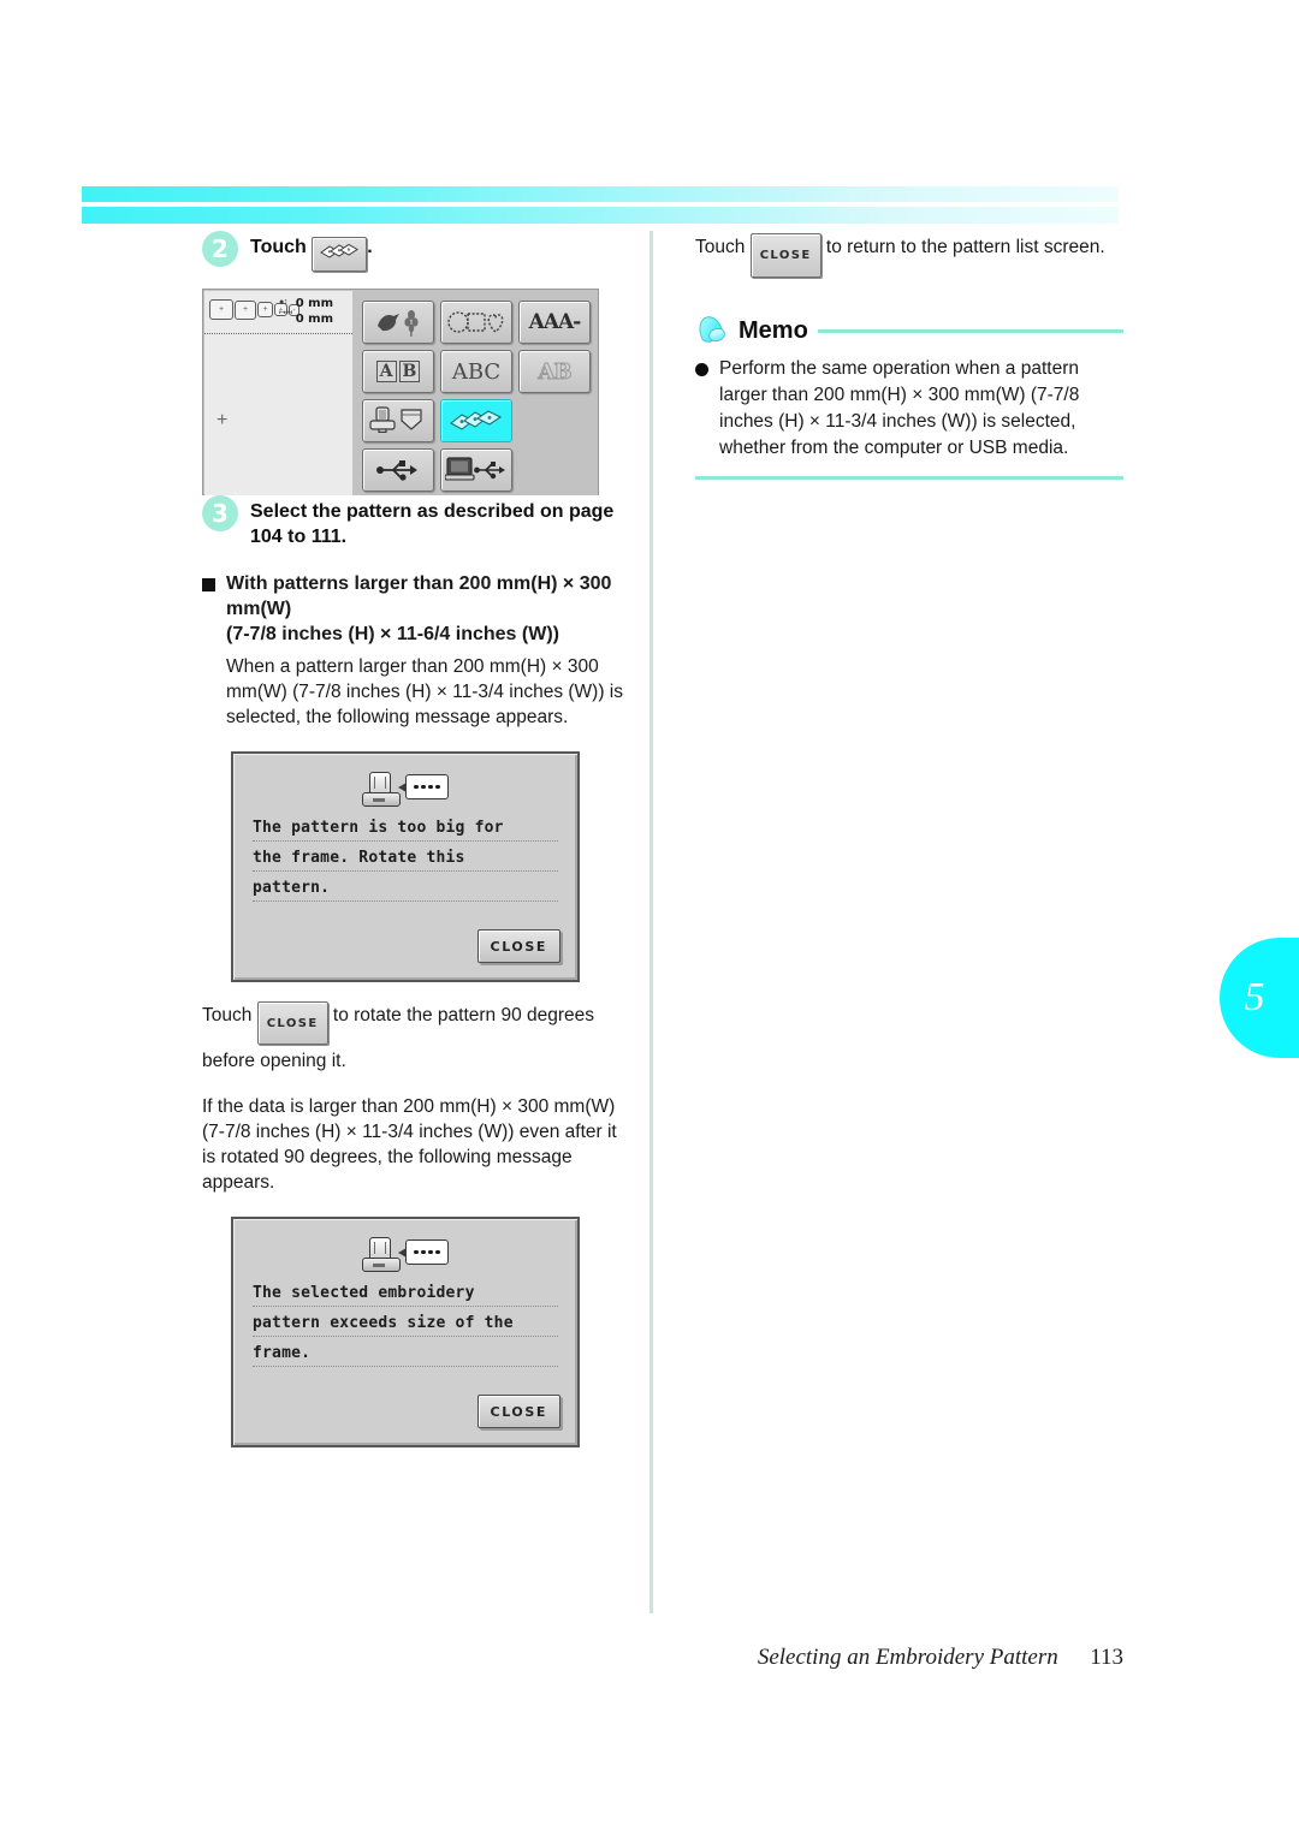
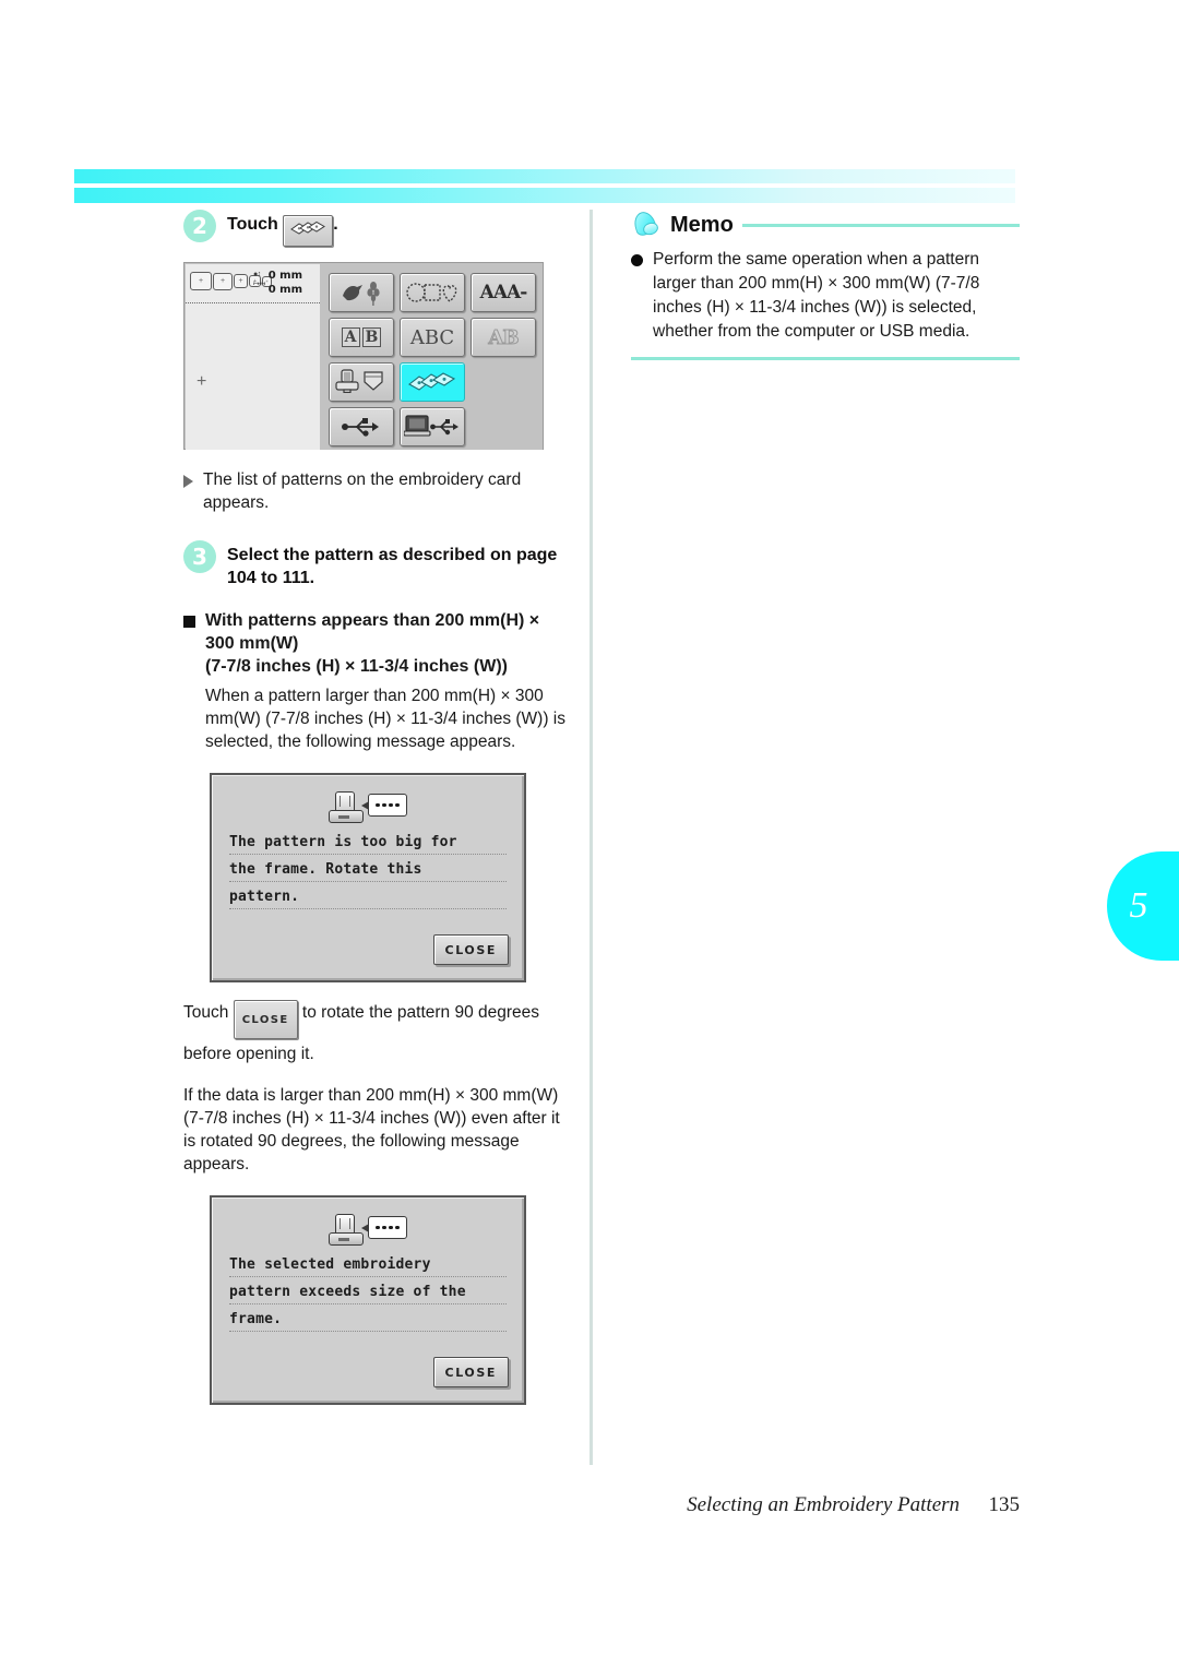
  5
  2
  Touch .
  0 mm
  0 mm
  +
  AAA-
  A
  B
  ABC
  AB
+ The list of patterns on the embroidery card appears.
  3
  Select the pattern as described on page 104 to 111.
- With patterns larger than 200 mm(H) × 300 mm(W)
+ With patterns appears than 200 mm(H) × 300 mm(W)
- (7-7/8 inches (H) × 11-6/4 inches (W))
+ (7-7/8 inches (H) × 11-3/4 inches (W))
  When a pattern larger than 200 mm(H) × 300 mm(W) (7-7/8 inches (H) × 11-3/4 inches (W)) is selected, the following message appears.
  The pattern is too big for
  the frame. Rotate this
  pattern.
  CLOSE
  Touch CLOSE to rotate the pattern 90 degrees before opening it.
  If the data is larger than 200 mm(H) × 300 mm(W) (7-7/8 inches (H) × 11-3/4 inches (W)) even after it is rotated 90 degrees, the following message appears.
  The selected embroidery
  pattern exceeds size of the
  frame.
  CLOSE
- Touch CLOSE to return to the pattern list screen.
  Memo
  Perform the same operation when a pattern larger than 200 mm(H) × 300 mm(W) (7-7/8 inches (H) × 11-3/4 inches (W)) is selected, whether from the computer or USB media.
- Selecting an Embroidery Pattern 113
+ Selecting an Embroidery Pattern 135
